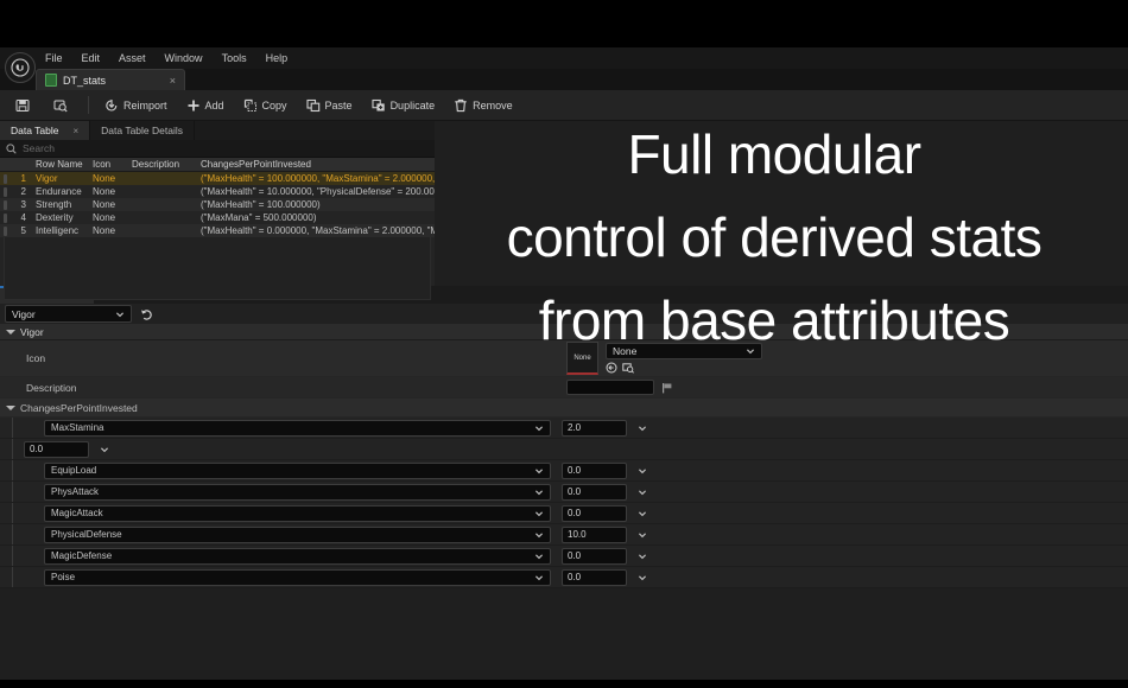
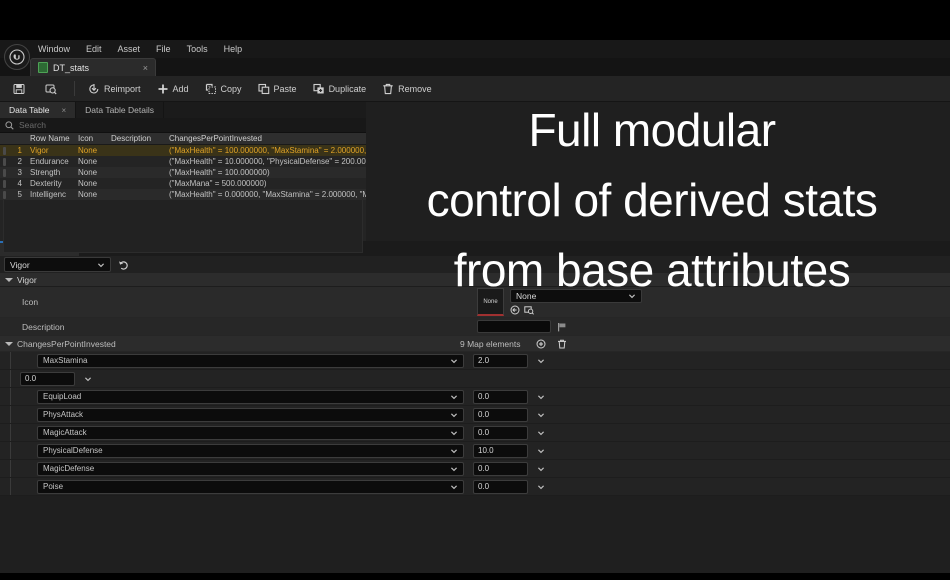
- File
+ Window
  Edit
  Asset
- Window
+ File
  Tools
  Help
  DT_stats
  ×
  Reimport
  Add
  Copy
  Paste
  Duplicate
  Remove
  Data Table
  ×
  Data Table Details
  Search
  Row Name
  Icon
  Description
  ChangesPerPointInvested
  1
  Vigor
  None
  ("MaxHealth" = 100.000000, "MaxStamina" = 2.000000,
  2
  Endurance
  None
  ("MaxHealth" = 10.000000, "PhysicalDefense" = 200.00
  3
  Strength
  None
  ("MaxHealth" = 100.000000)
  4
  Dexterity
  None
  ("MaxMana" = 500.000000)
  5
  Intelligenc
  None
  ("MaxHealth" = 0.000000, "MaxStamina" = 2.000000, "M
  Vigor
  Vigor
  Icon
  None
  Description
  ChangesPerPointInvested
+ 9 Map elements
  MaxStamina
  2.0
  0.0
  EquipLoad
  0.0
  PhysAttack
  0.0
  MagicAttack
  0.0
  PhysicalDefense
  10.0
  MagicDefense
  0.0
  Poise
  0.0
  Full modular
  control of derived stats
  from base attributes
